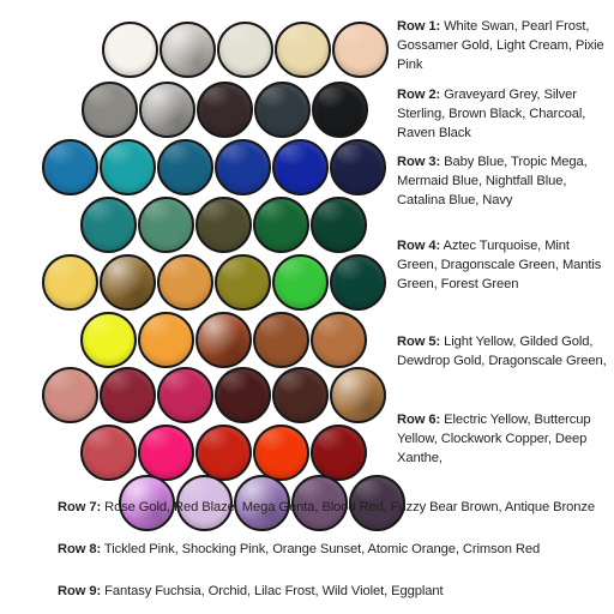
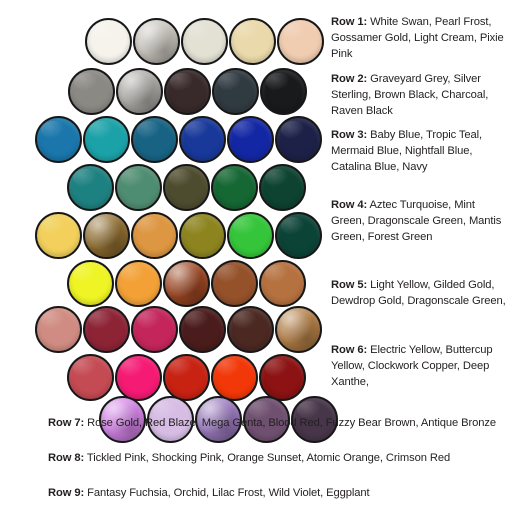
  Row 1: White Swan, Pearl Frost, Gossamer Gold, Light Cream, Pixie Pink
  Row 2: Graveyard Grey, Silver Sterling, Brown Black, Charcoal, Raven Black
- Row 3: Baby Blue, Tropic Mega, Mermaid Blue, Nightfall Blue, Catalina Blue, Navy
+ Row 3: Baby Blue, Tropic Teal, Mermaid Blue, Nightfall Blue, Catalina Blue, Navy
  Row 4: Aztec Turquoise, Mint Green, Dragonscale Green, Mantis Green, Forest Green
  Row 5: Light Yellow, Gilded Gold, Dewdrop Gold, Dragonscale Green,
  Row 6: Electric Yellow, Buttercup Yellow, Clockwork Copper, Deep Xanthe,
  Row 7: Rose Gold, Red Blaze, Mega Genta, Blood Red, Fuzzy Bear Brown, Antique Bronze
  Row 8: Tickled Pink, Shocking Pink, Orange Sunset, Atomic Orange, Crimson Red
  Row 9: Fantasy Fuchsia, Orchid, Lilac Frost, Wild Violet, Eggplant
